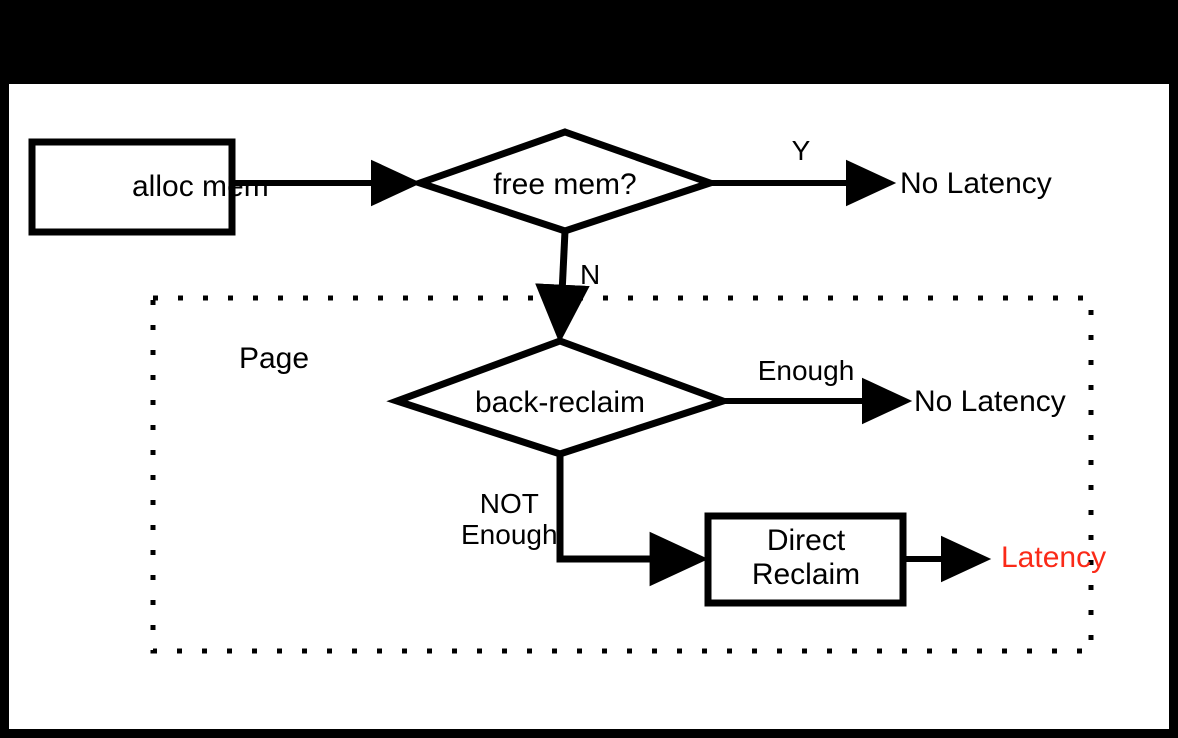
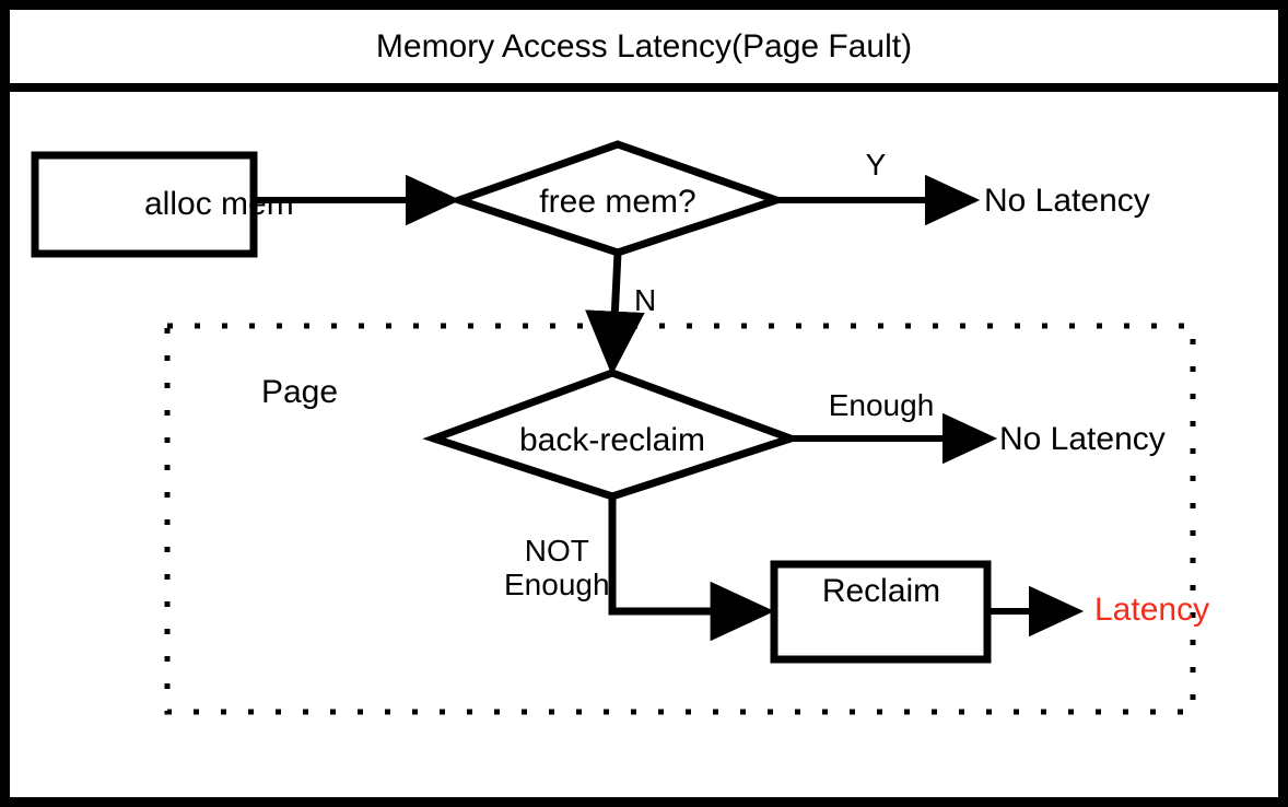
+ Memory Access Latency(Page Fault)
  alloc mem
  free mem?
  Y
  No Latency
  N
  Page
  back-reclaim
  Enough
  No Latency
  NOT
  Enough
- Direct
  Reclaim
  Latency
